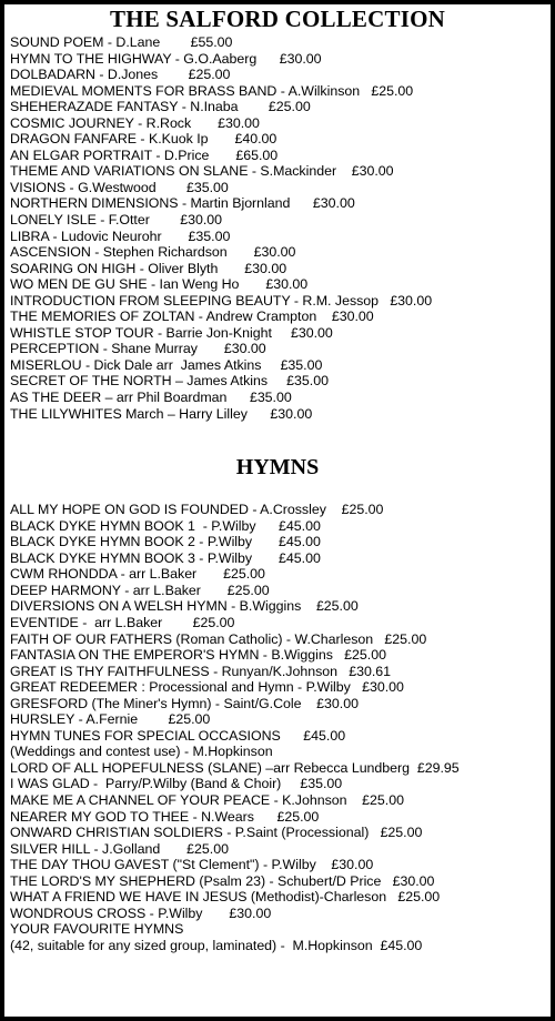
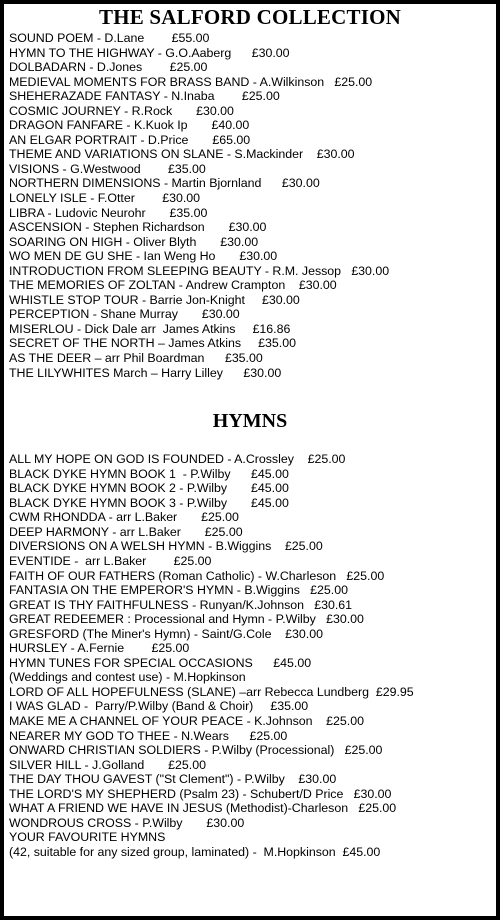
  THE SALFORD COLLECTION
  SOUND POEM - D.Lane £55.00
  HYMN TO THE HIGHWAY - G.O.Aaberg £30.00
  DOLBADARN - D.Jones £25.00
  MEDIEVAL MOMENTS FOR BRASS BAND - A.Wilkinson £25.00
  SHEHERAZADE FANTASY - N.Inaba £25.00
  COSMIC JOURNEY - R.Rock £30.00
  DRAGON FANFARE - K.Kuok Ip £40.00
  AN ELGAR PORTRAIT - D.Price £65.00
  THEME AND VARIATIONS ON SLANE - S.Mackinder £30.00
  VISIONS - G.Westwood £35.00
  NORTHERN DIMENSIONS - Martin Bjornland £30.00
  LONELY ISLE - F.Otter £30.00
  LIBRA - Ludovic Neurohr £35.00
  ASCENSION - Stephen Richardson £30.00
  SOARING ON HIGH - Oliver Blyth £30.00
  WO MEN DE GU SHE - Ian Weng Ho £30.00
  INTRODUCTION FROM SLEEPING BEAUTY - R.M. Jessop £30.00
  THE MEMORIES OF ZOLTAN - Andrew Crampton £30.00
  WHISTLE STOP TOUR - Barrie Jon-Knight £30.00
  PERCEPTION - Shane Murray £30.00
- MISERLOU - Dick Dale arr James Atkins £35.00
+ MISERLOU - Dick Dale arr James Atkins £16.86
  SECRET OF THE NORTH – James Atkins £35.00
  AS THE DEER – arr Phil Boardman £35.00
  THE LILYWHITES March – Harry Lilley £30.00
  HYMNS
  ALL MY HOPE ON GOD IS FOUNDED - A.Crossley £25.00
  BLACK DYKE HYMN BOOK 1 - P.Wilby £45.00
  BLACK DYKE HYMN BOOK 2 - P.Wilby £45.00
  BLACK DYKE HYMN BOOK 3 - P.Wilby £45.00
  CWM RHONDDA - arr L.Baker £25.00
  DEEP HARMONY - arr L.Baker £25.00
  DIVERSIONS ON A WELSH HYMN - B.Wiggins £25.00
  EVENTIDE - arr L.Baker £25.00
  FAITH OF OUR FATHERS (Roman Catholic) - W.Charleson £25.00
  FANTASIA ON THE EMPEROR'S HYMN - B.Wiggins £25.00
  GREAT IS THY FAITHFULNESS - Runyan/K.Johnson £30.61
  GREAT REDEEMER : Processional and Hymn - P.Wilby £30.00
  GRESFORD (The Miner's Hymn) - Saint/G.Cole £30.00
  HURSLEY - A.Fernie £25.00
  HYMN TUNES FOR SPECIAL OCCASIONS £45.00
  (Weddings and contest use) - M.Hopkinson
  LORD OF ALL HOPEFULNESS (SLANE) –arr Rebecca Lundberg £29.95
  I WAS GLAD - Parry/P.Wilby (Band & Choir) £35.00
  MAKE ME A CHANNEL OF YOUR PEACE - K.Johnson £25.00
  NEARER MY GOD TO THEE - N.Wears £25.00
- ONWARD CHRISTIAN SOLDIERS - P.Saint (Processional) £25.00
+ ONWARD CHRISTIAN SOLDIERS - P.Wilby (Processional) £25.00
  SILVER HILL - J.Golland £25.00
  THE DAY THOU GAVEST ("St Clement") - P.Wilby £30.00
  THE LORD'S MY SHEPHERD (Psalm 23) - Schubert/D Price £30.00
  WHAT A FRIEND WE HAVE IN JESUS (Methodist)-Charleson £25.00
  WONDROUS CROSS - P.Wilby £30.00
  YOUR FAVOURITE HYMNS
  (42, suitable for any sized group, laminated) - M.Hopkinson £45.00
